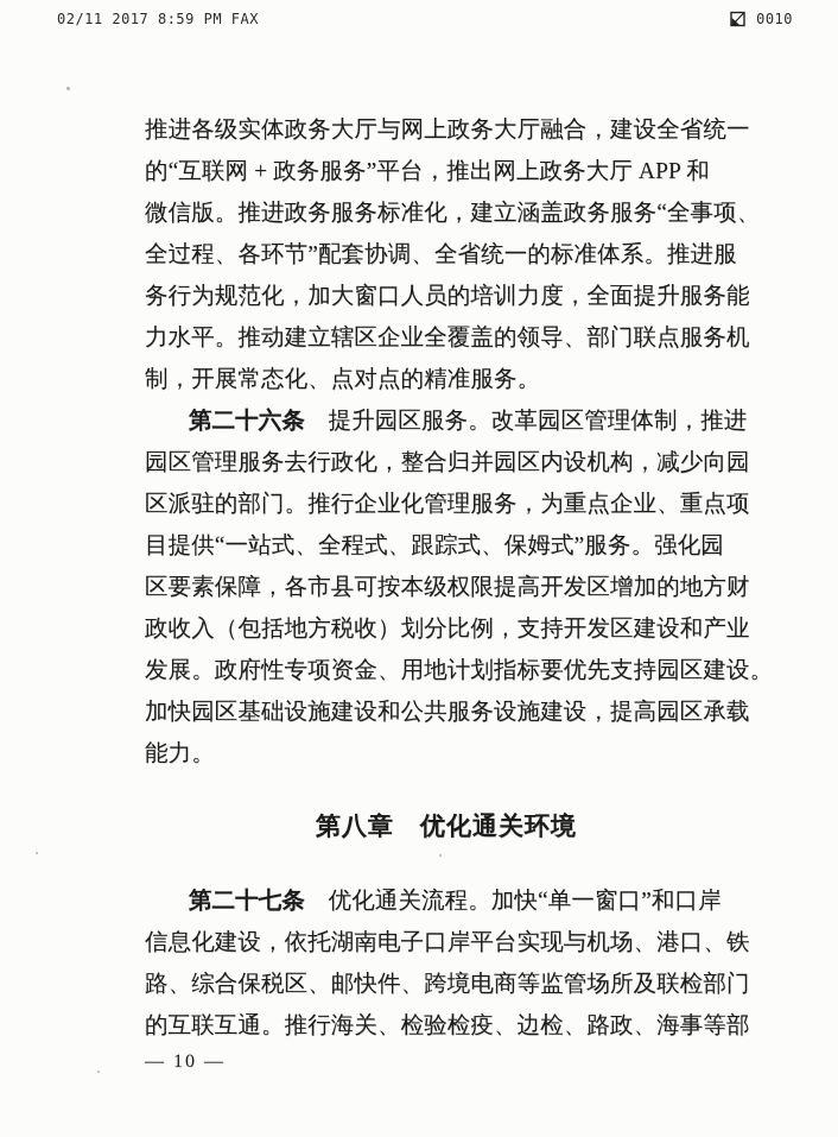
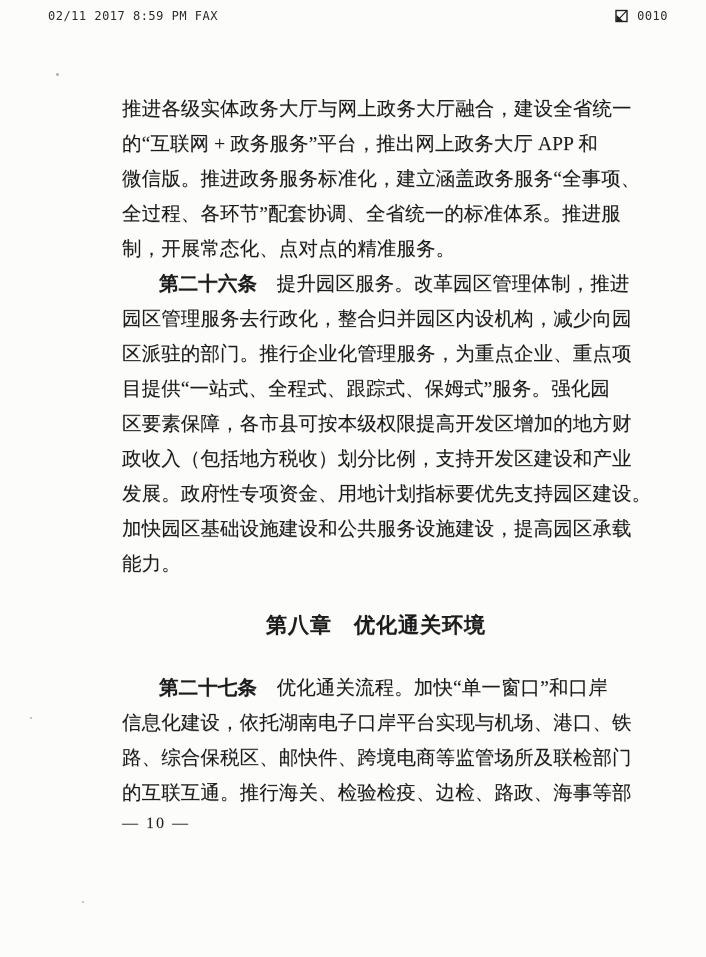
  02/11 2017 8:59 PM FAX
  0010
  推进各级实体政务大厅与网上政务大厅融合，建设全省统一
  的“互联网 + 政务服务”平台，推出网上政务大厅 APP 和
  微信版。推进政务服务标准化，建立涵盖政务服务“全事项、
  全过程、各环节”配套协调、全省统一的标准体系。推进服
- 务行为规范化，加大窗口人员的培训力度，全面提升服务能
- 力水平。推动建立辖区企业全覆盖的领导、部门联点服务机
  制，开展常态化、点对点的精准服务。
  第二十六条 提升园区服务。改革园区管理体制，推进
  园区管理服务去行政化，整合归并园区内设机构，减少向园
  区派驻的部门。推行企业化管理服务，为重点企业、重点项
  目提供“一站式、全程式、跟踪式、保姆式”服务。强化园
  区要素保障，各市县可按本级权限提高开发区增加的地方财
  政收入（包括地方税收）划分比例，支持开发区建设和产业
  发展。政府性专项资金、用地计划指标要优先支持园区建设。
  加快园区基础设施建设和公共服务设施建设，提高园区承载
  能力。
  第八章 优化通关环境
  第二十七条 优化通关流程。加快“单一窗口”和口岸
  信息化建设，依托湖南电子口岸平台实现与机场、港口、铁
  路、综合保税区、邮快件、跨境电商等监管场所及联检部门
  的互联互通。推行海关、检验检疫、边检、路政、海事等部
  — 10 —
